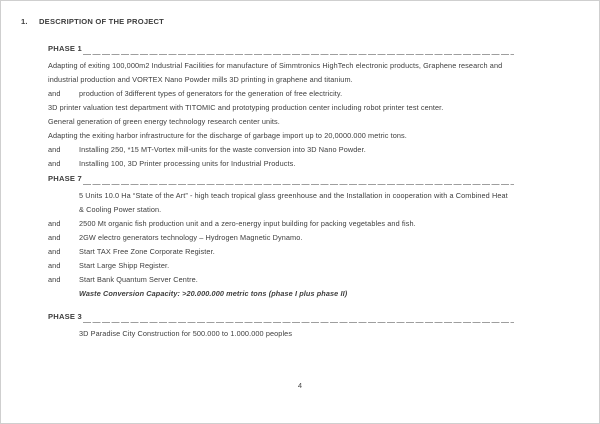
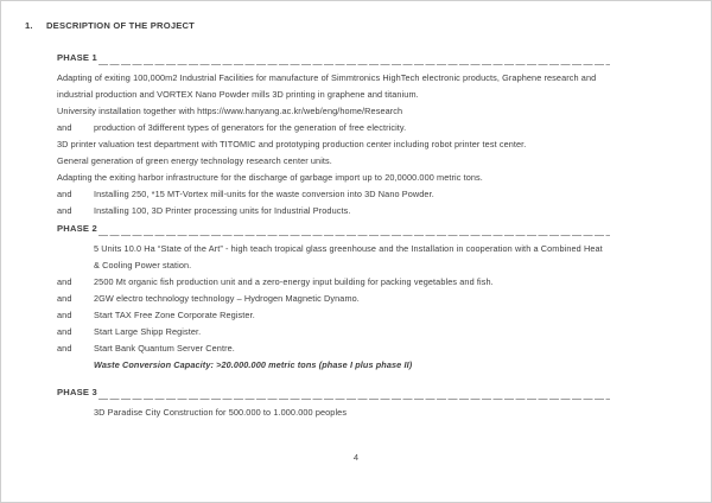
  1. DESCRIPTION OF THE PROJECT
  PHASE 1
  Adapting of exiting 100,000m2 Industrial Facilities for manufacture of Simmtronics HighTech electronic products, Graphene research and industrial production and VORTEX Nano Powder mills 3D printing in graphene and titanium.
+ University installation together with https://www.hanyang.ac.kr/web/eng/home/Research
  and
  production of 3different types of generators for the generation of free electricity.
  3D printer valuation test department with TITOMIC and prototyping production center including robot printer test center.
  General generation of green energy technology research center units.
  Adapting the exiting harbor infrastructure for the discharge of garbage import up to 20,0000.000 metric tons.
  and
  Installing 250, *15 MT-Vortex mill-units for the waste conversion into 3D Nano Powder.
  and
  Installing 100, 3D Printer processing units for Industrial Products.
- PHASE 7
+ PHASE 2
  5 Units 10.0 Ha “State of the Art” - high teach tropical glass greenhouse and the Installation in cooperation with a Combined Heat & Cooling Power station.
  and
  2500 Mt organic fish production unit and a zero-energy input building for packing vegetables and fish.
  and
- 2GW electro generators technology – Hydrogen Magnetic Dynamo.
+ 2GW electro technology technology – Hydrogen Magnetic Dynamo.
  and
  Start TAX Free Zone Corporate Register.
  and
  Start Large Shipp Register.
  and
  Start Bank Quantum Server Centre.
  Waste Conversion Capacity: >20.000.000 metric tons (phase I plus phase II)
  PHASE 3
  3D Paradise City Construction for 500.000 to 1.000.000 peoples
  4
